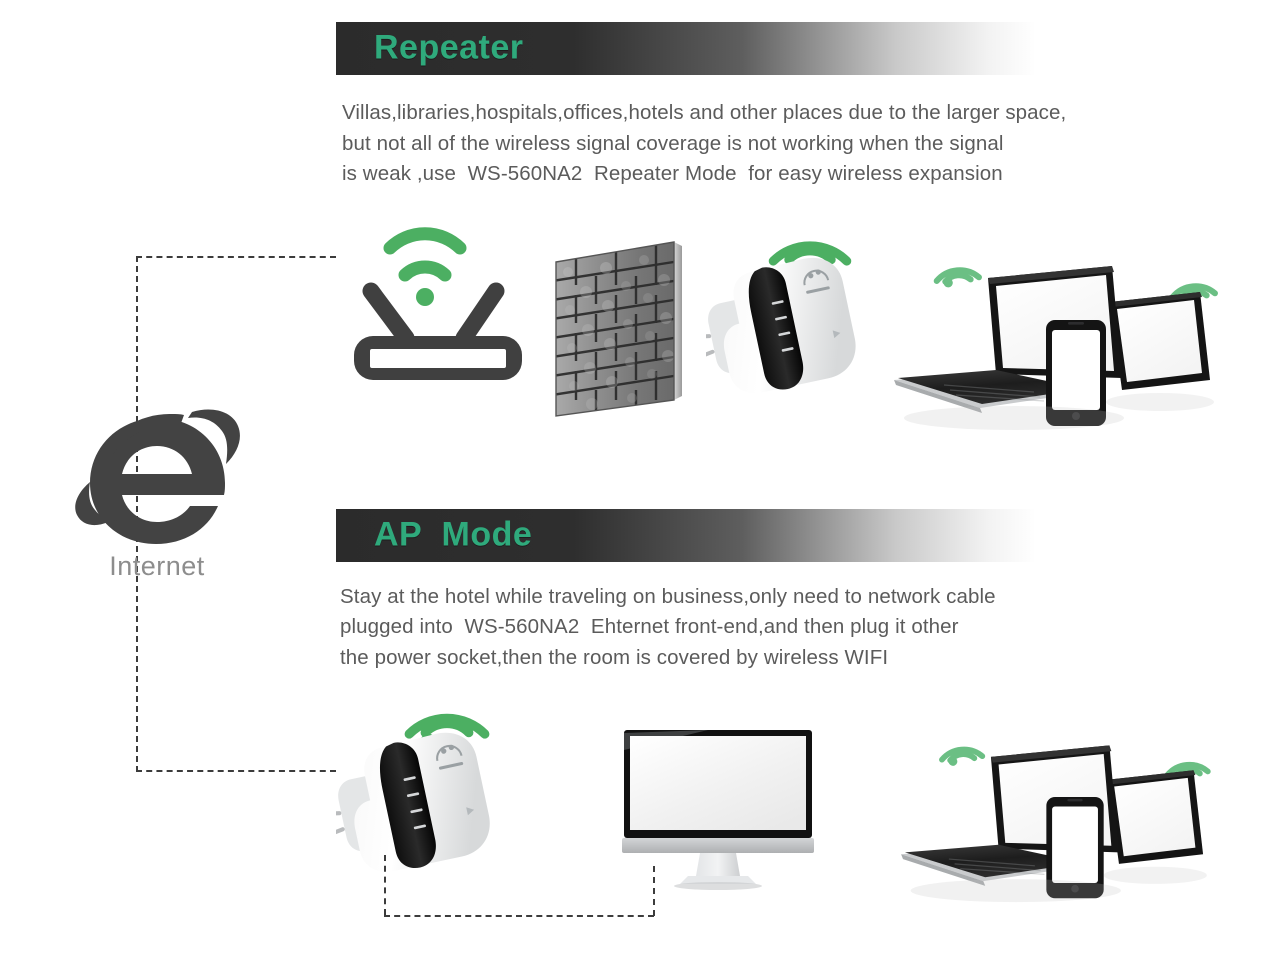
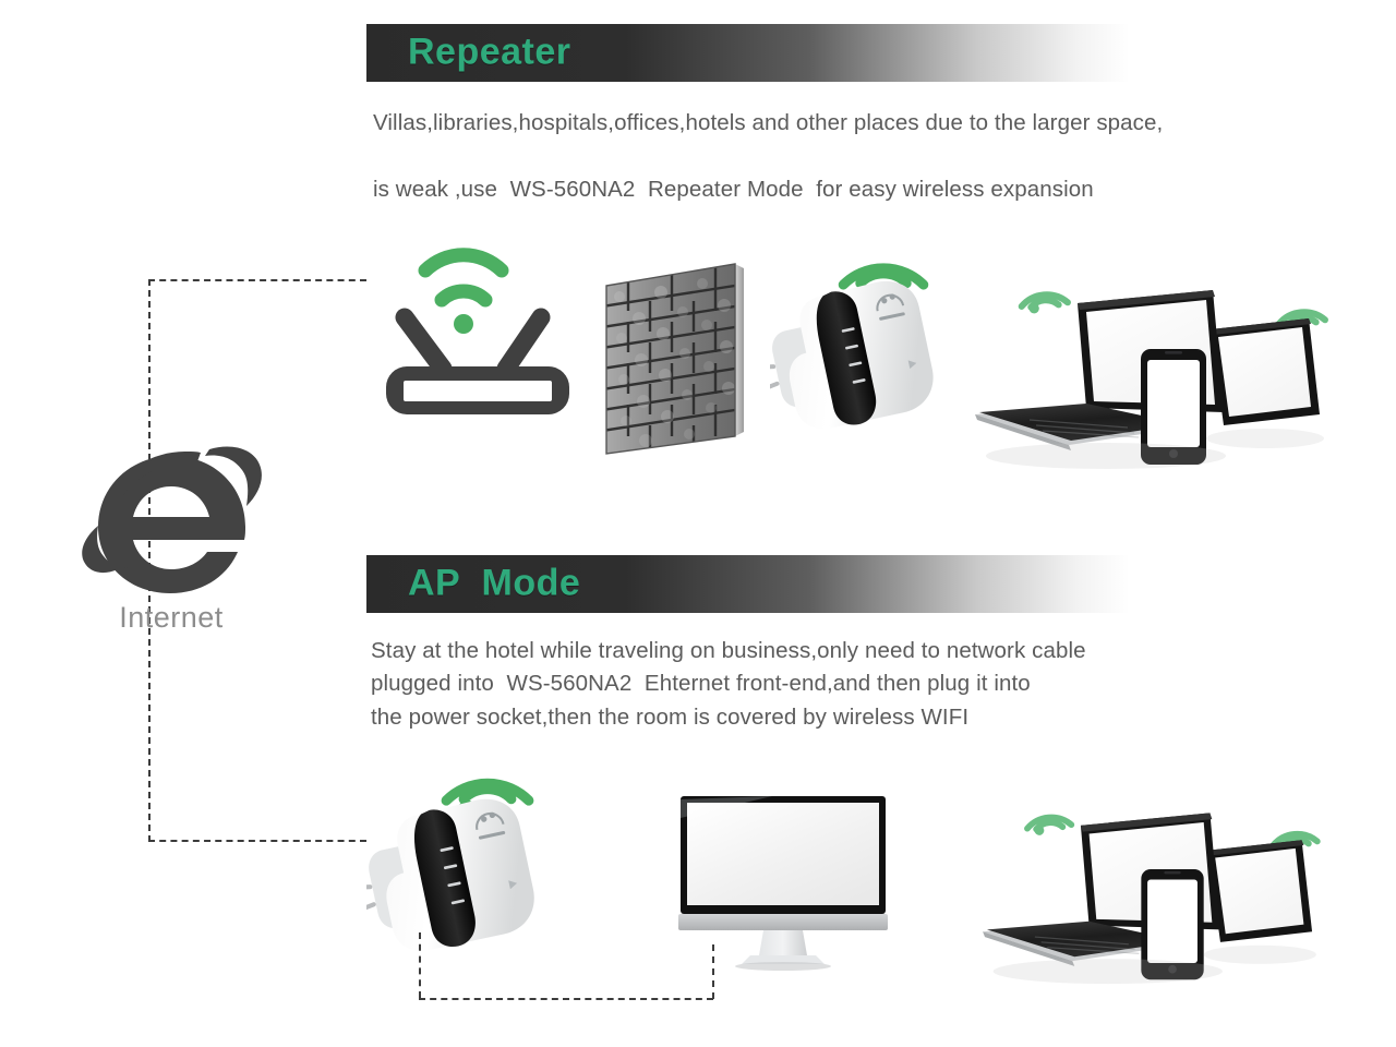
  Internet
  Repeater
  Villas,libraries,hospitals,offices,hotels and other places due to the larger space,
- but not all of the wireless signal coverage is not working when the signal
  is weak ,use WS-560NA2 Repeater Mode for easy wireless expansion
  AP Mode
  Stay at the hotel while traveling on business,only need to network cable
- plugged into WS-560NA2 Ehternet front-end,and then plug it other
+ plugged into WS-560NA2 Ehternet front-end,and then plug it into
  the power socket,then the room is covered by wireless WIFI
